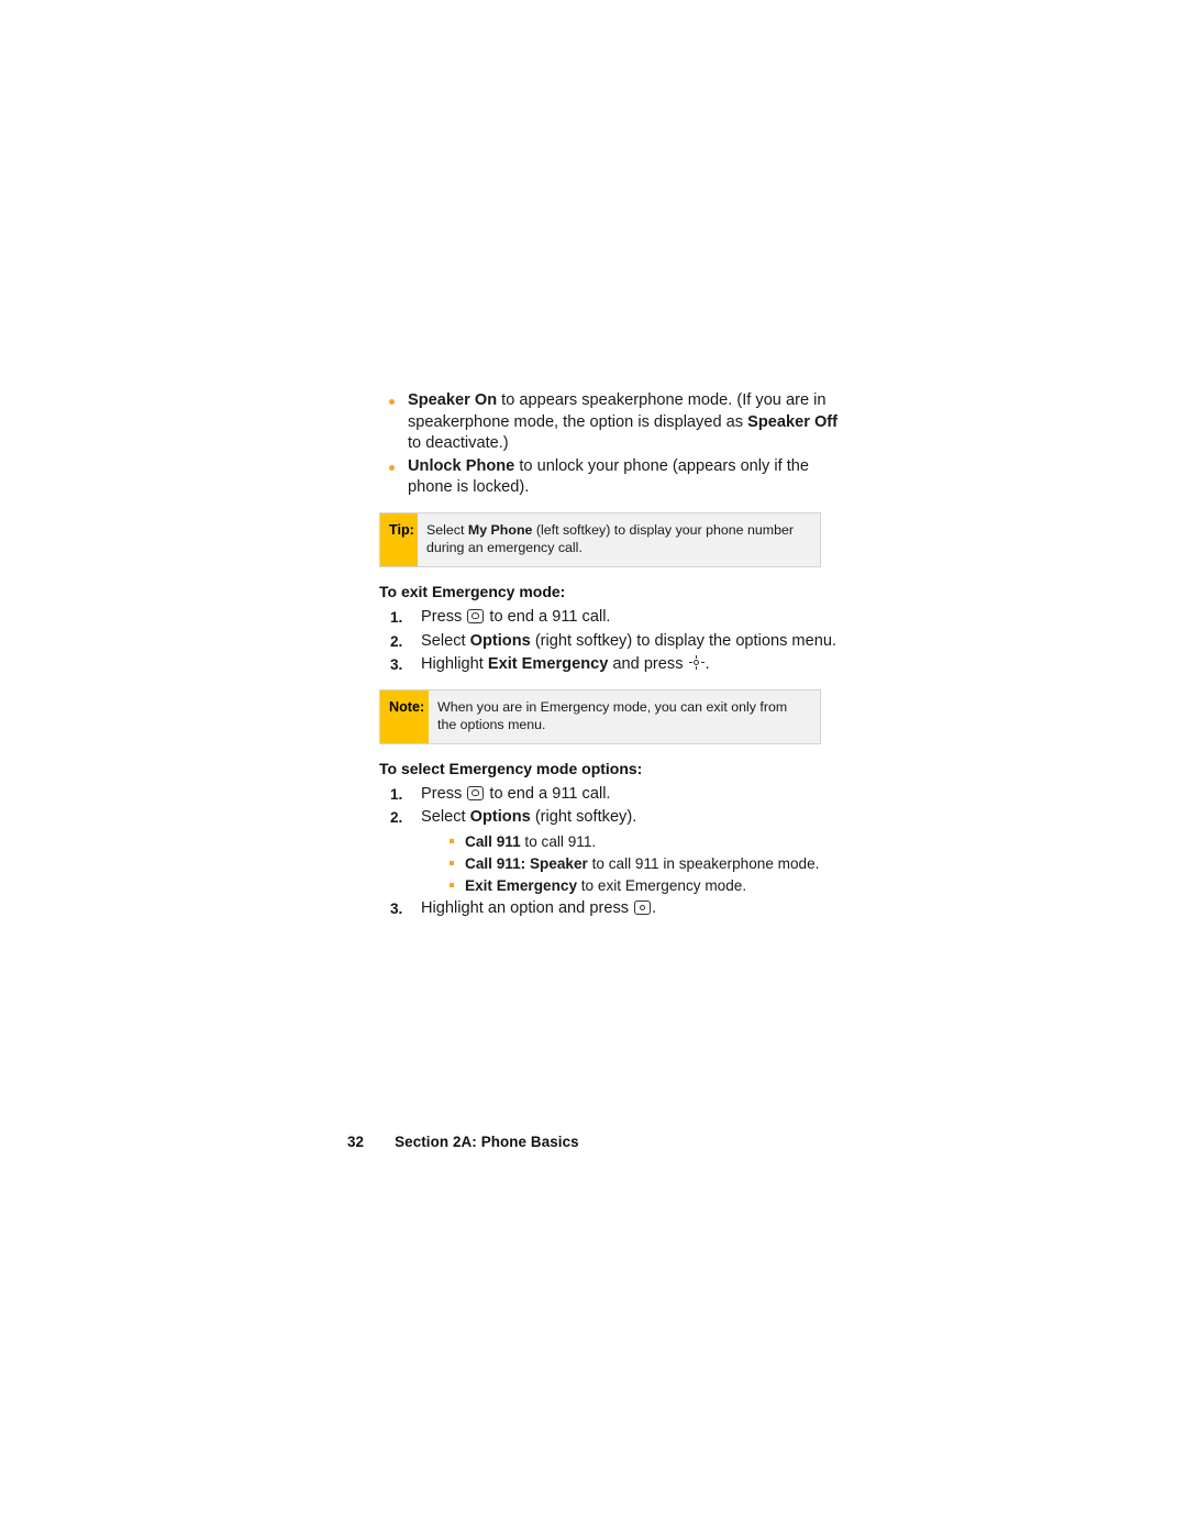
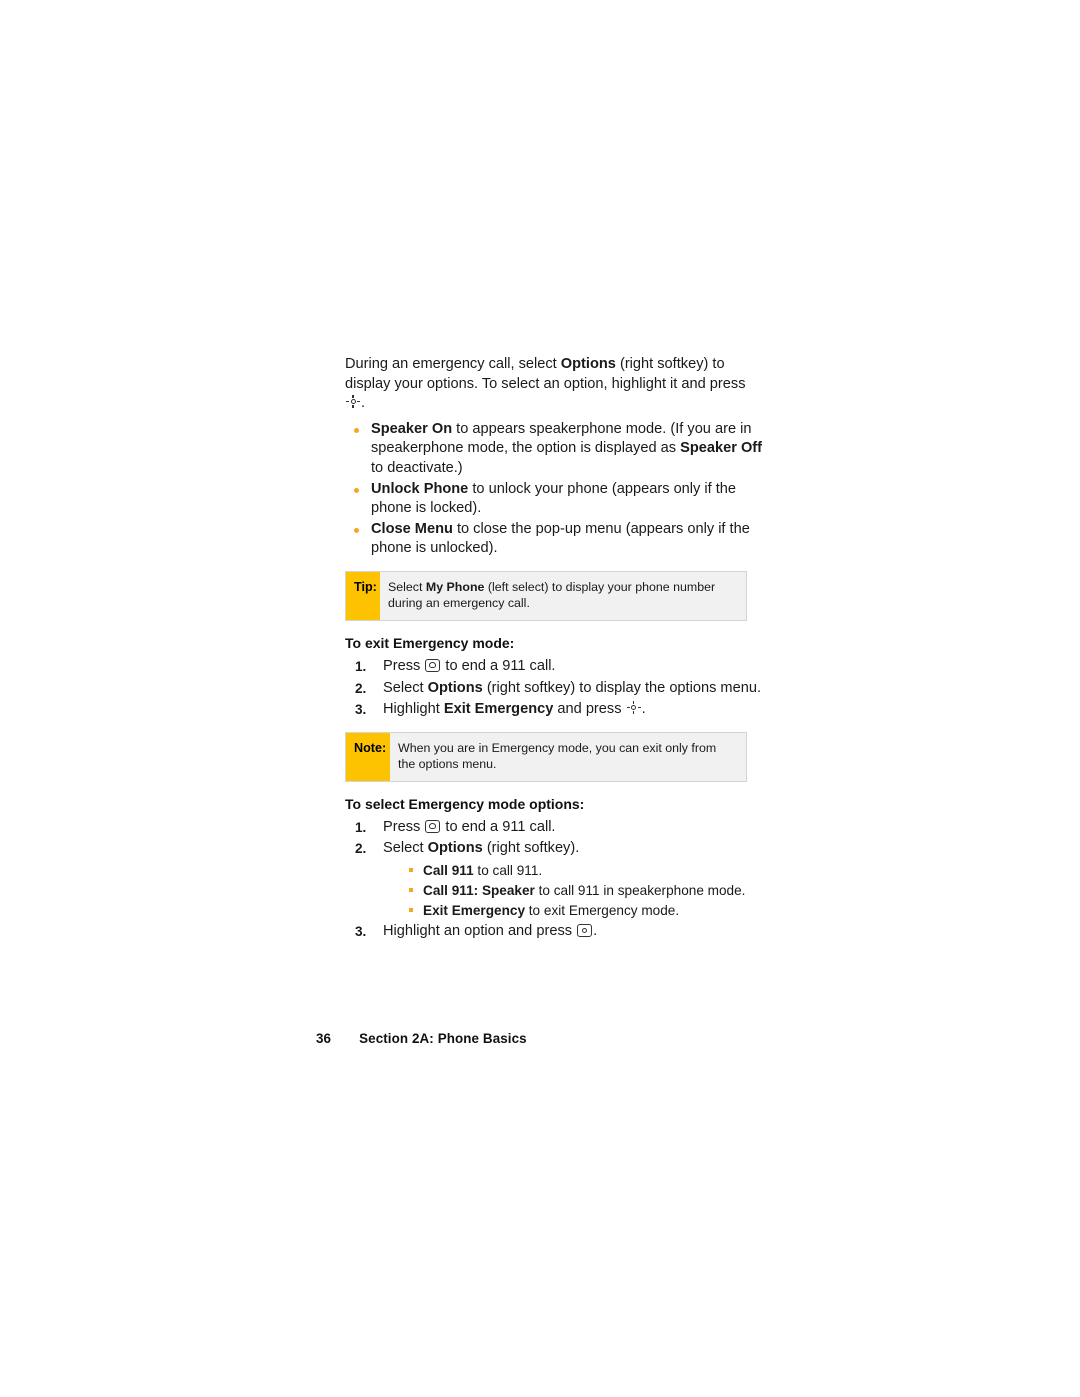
+ During an emergency call, select Options (right softkey) to display your options. To select an option, highlight it and press .
  Speaker On to appears speakerphone mode. (If you are in speakerphone mode, the option is displayed as Speaker Off to deactivate.)
  Unlock Phone to unlock your phone (appears only if the phone is locked).
+ Close Menu to close the pop-up menu (appears only if the phone is unlocked).
  Tip:
- Select My Phone (left softkey) to display your phone number during an emergency call.
+ Select My Phone (left select) to display your phone number during an emergency call.
  To exit Emergency mode:
  1.
  Press to end a 911 call.
  2.
  Select Options (right softkey) to display the options menu.
  3.
  Highlight Exit Emergency and press .
  Note:
  When you are in Emergency mode, you can exit only from the options menu.
  To select Emergency mode options:
  1.
  Press to end a 911 call.
  2.
  Select Options (right softkey).
  Call 911 to call 911.
  Call 911: Speaker to call 911 in speakerphone mode.
  Exit Emergency to exit Emergency mode.
  3.
  Highlight an option and press .
- 32 Section 2A: Phone Basics
+ 36 Section 2A: Phone Basics
